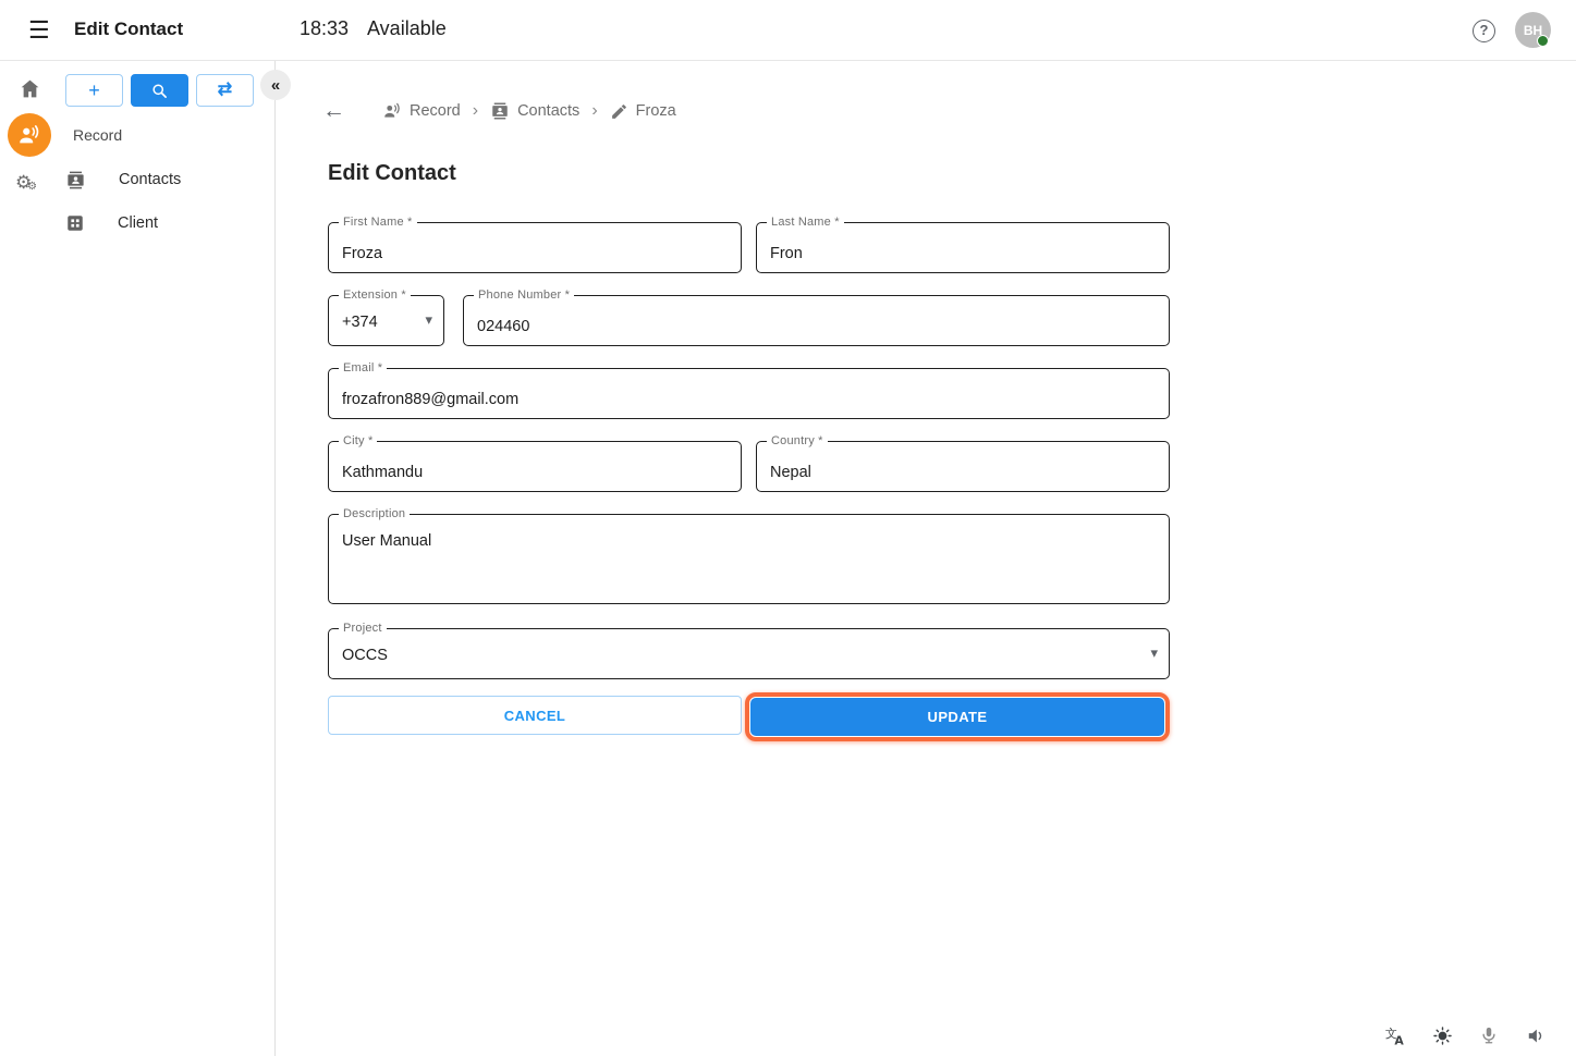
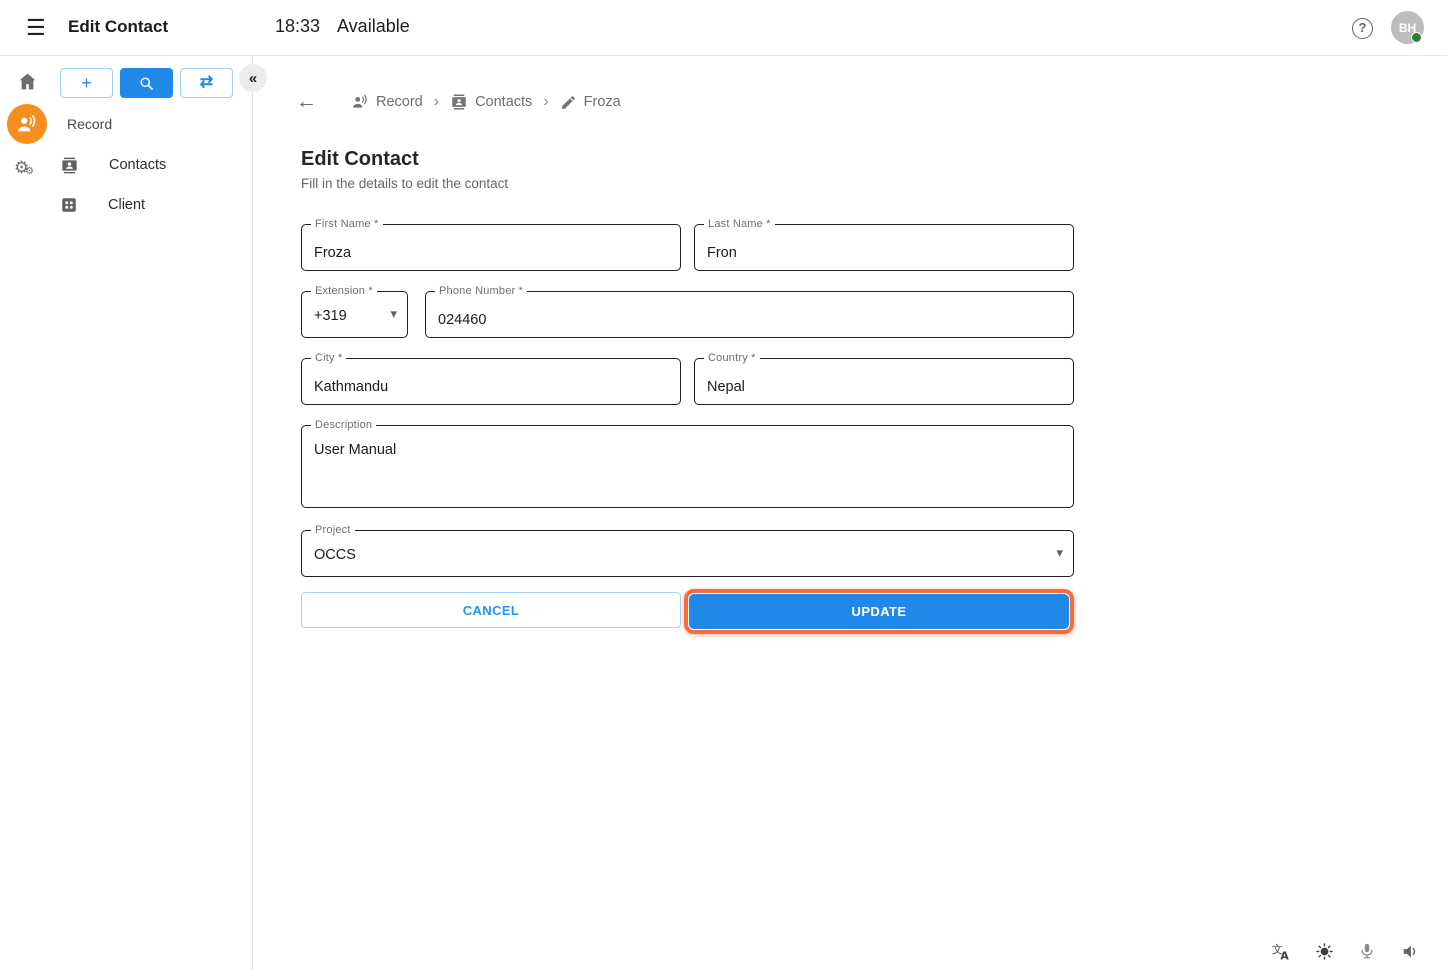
  ☰
  Edit Contact
  18:33
  Available
  ?
  BH
  ⚙
  ⚙
  +
  ⇄
  «
  Record
  Contacts
  Client
  ←
  Record
  ›
  Contacts
  ›
  Froza
  Edit Contact
+ Fill in the details to edit the contact
  First Name *
  Froza
  Last Name *
  Fron
  Extension *
- +374
+ +319
  ▾
  Phone Number *
  024460
- Email *
- frozafron889@gmail.com
  City *
  Kathmandu
  Country *
  Nepal
  Description
  User Manual
  Project
  OCCS
  ▾
  CANCEL
  UPDATE
  文
  A
